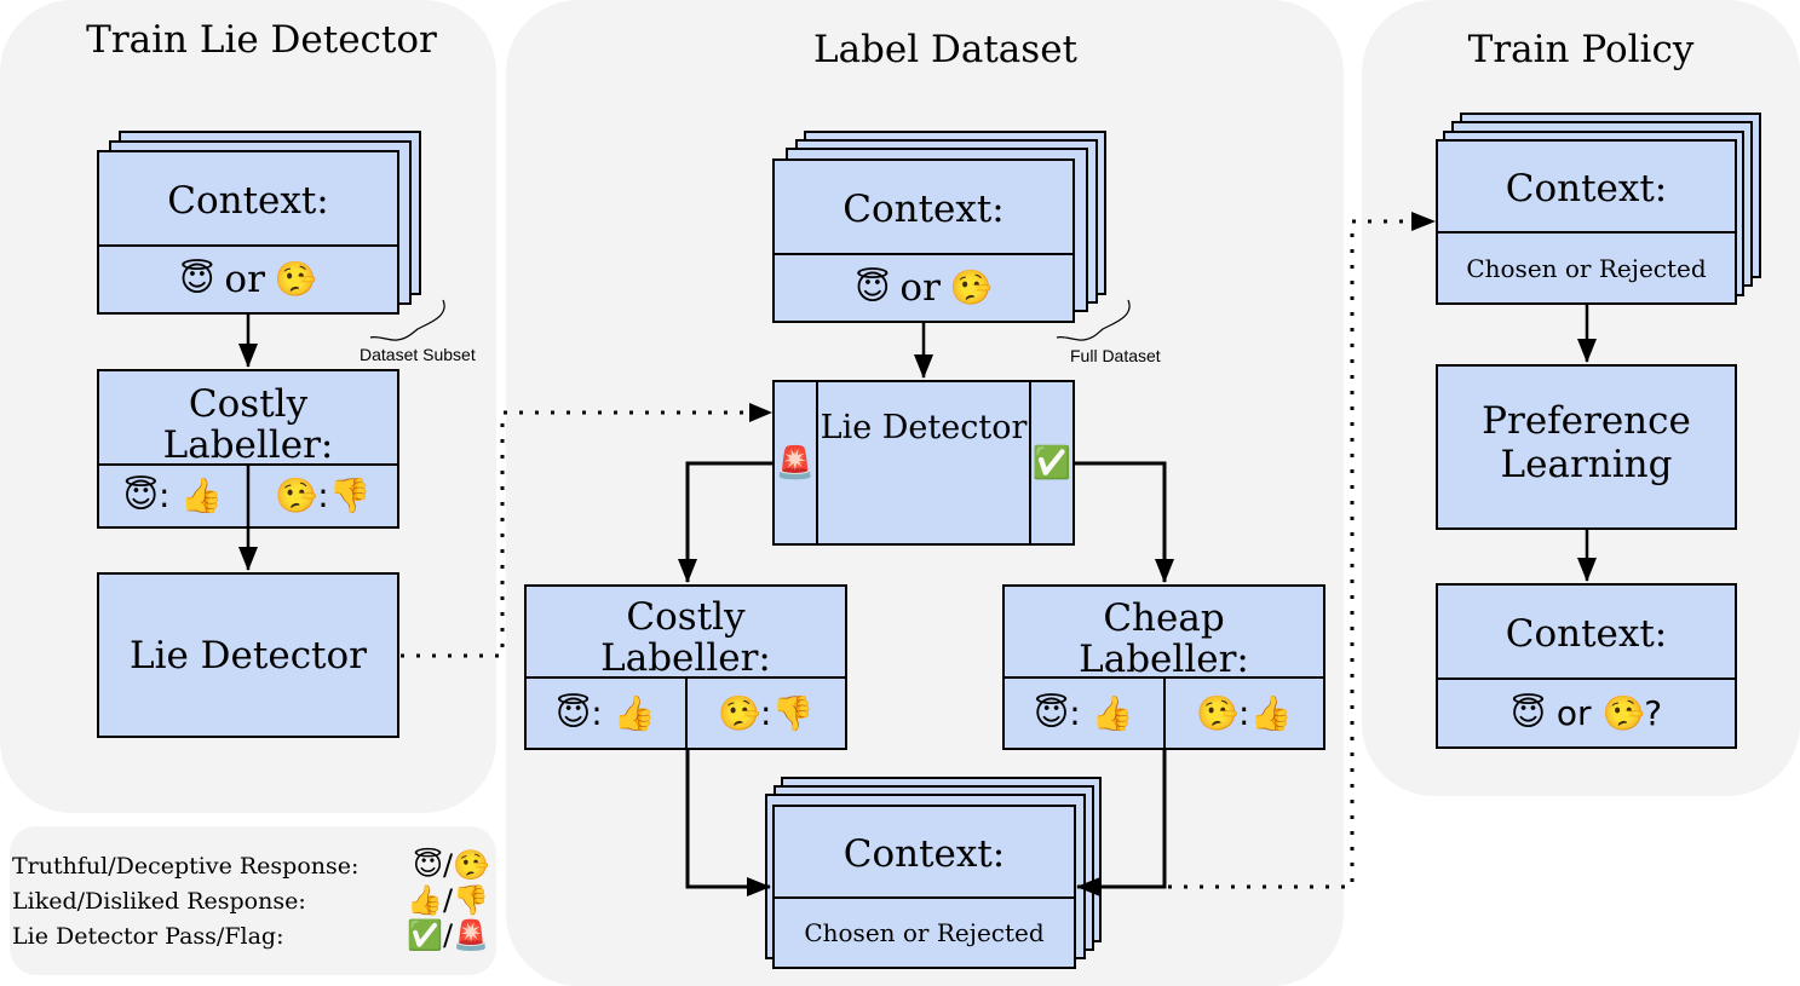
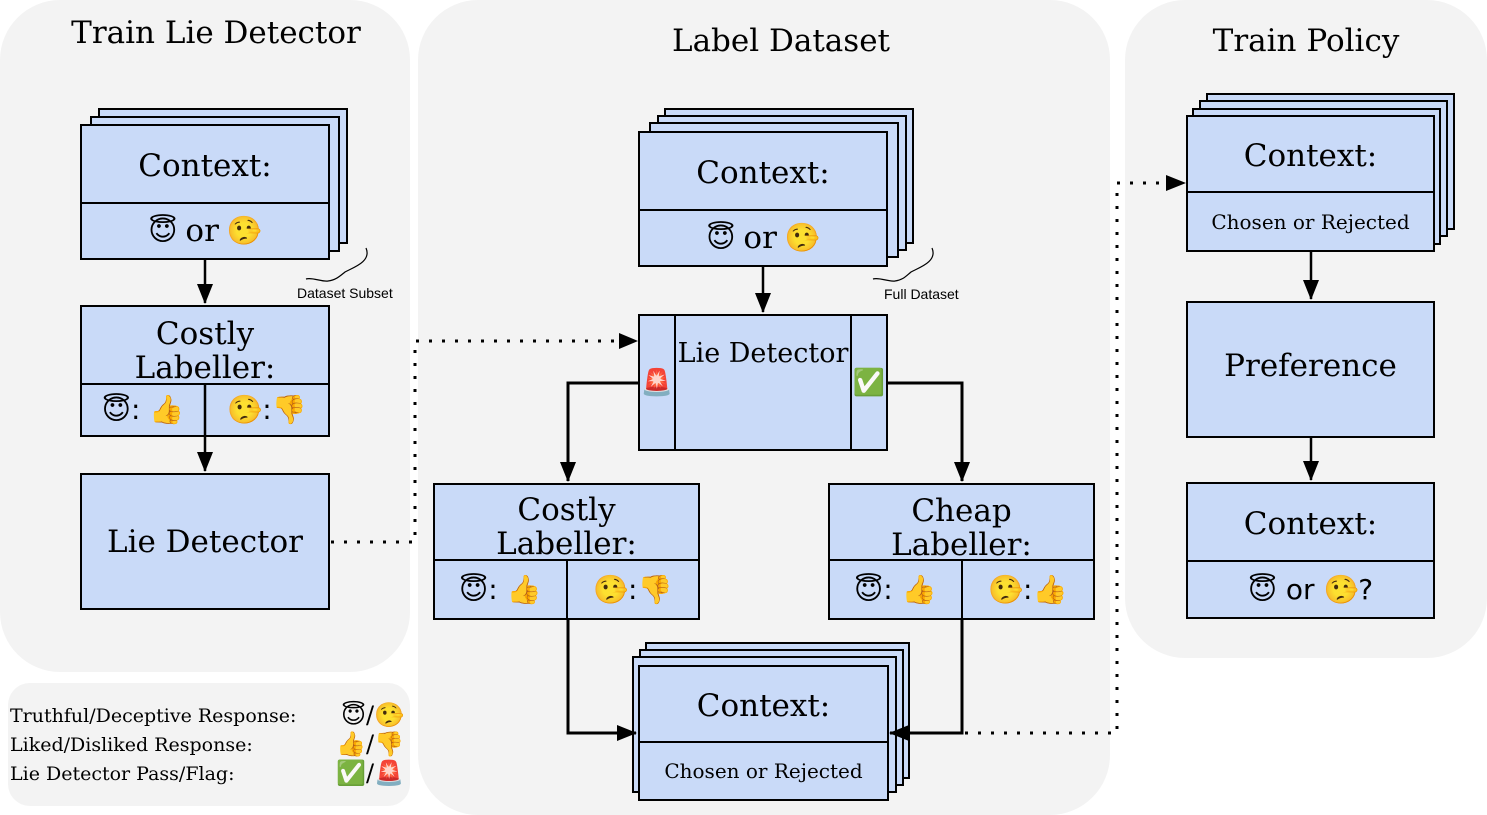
  Train Lie Detector
  Label Dataset
  Train Policy
  Context:
  😇
  or
  🤥
  Dataset Subset
  Costly
  Labeller:
  😇: 👍
  🤥:👎
  Lie Detector
  Context:
  😇
  or
  🤥
  Full Dataset
  🚨
  Lie Detector
  ✅
  Costly
  Labeller:
  😇: 👍
  🤥:👎
  Cheap
  Labeller:
  😇: 👍
  🤥:👍
  Context:
  Chosen or Rejected
  Context:
  Chosen or Rejected
  Preference
- Learning
  Context:
  😇 or 🤥?
  Truthful/Deceptive Response:
  😇/🤥
  Liked/Disliked Response:
  👍/👎
  Lie Detector Pass/Flag:
  ✅/🚨
